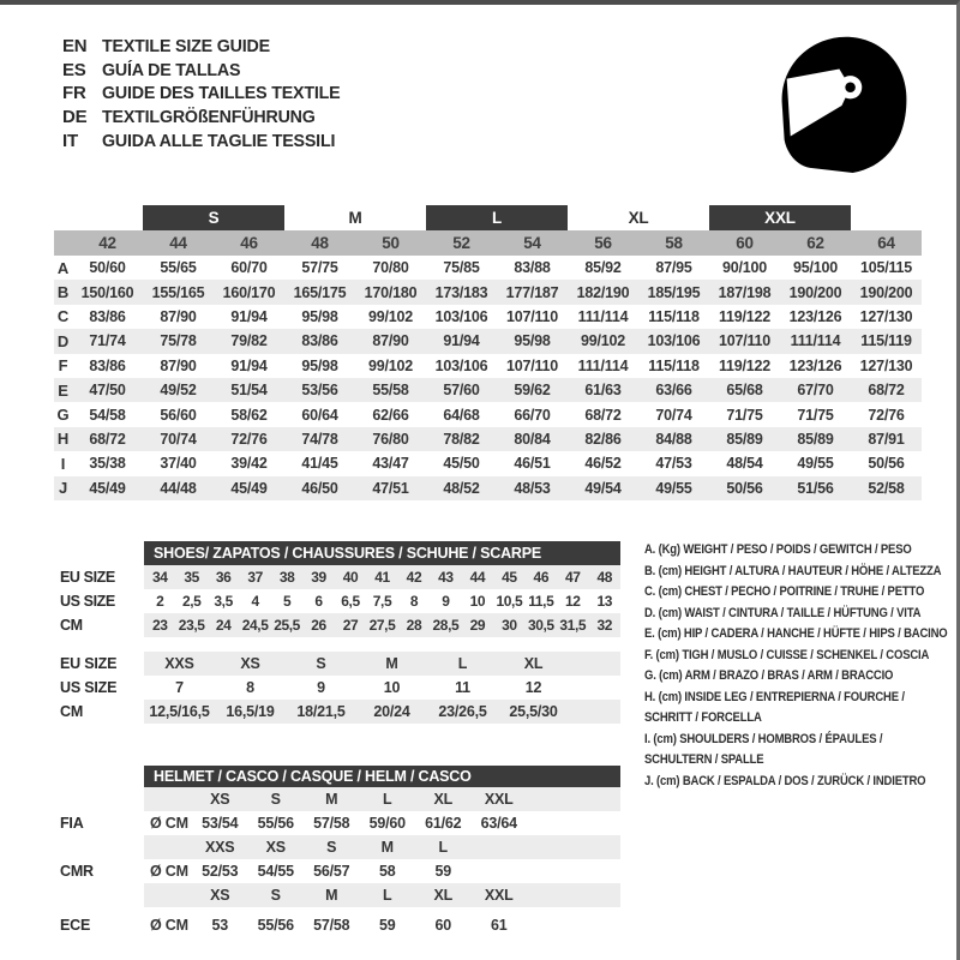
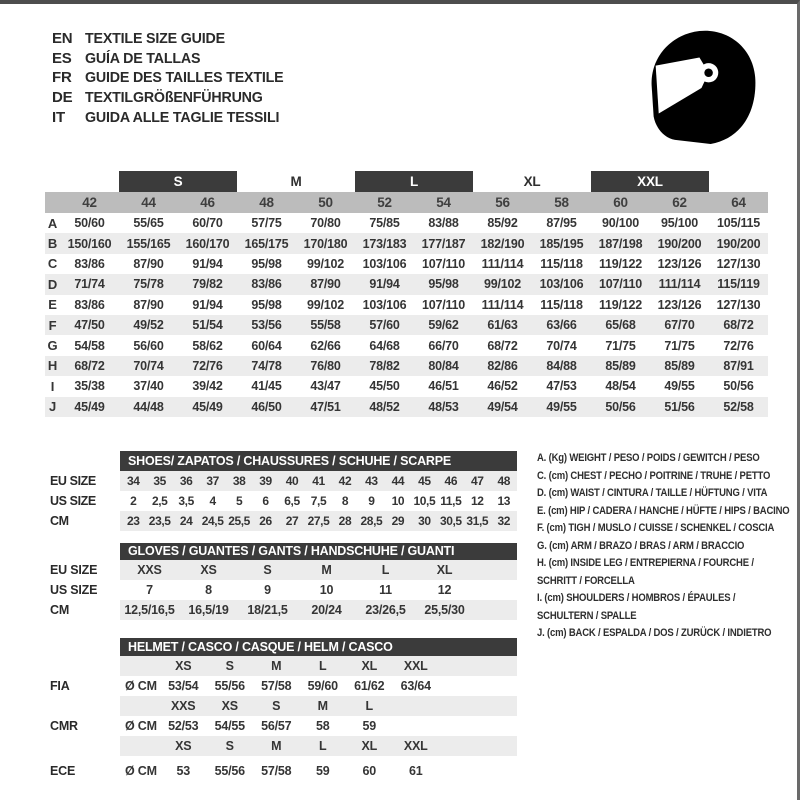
  EN
  TEXTILE SIZE GUIDE
  ES
  GUÍA DE TALLAS
  FR
  GUIDE DES TAILLES TEXTILE
  DE
  TEXTILGRÖßENFÜHRUNG
  IT
  GUIDA ALLE TAGLIE TESSILI
  S
  M
  L
  XL
  XXL
  42
  44
  46
  48
  50
  52
  54
  56
  58
  60
  62
  64
  A
  50/60
  55/65
  60/70
  57/75
  70/80
  75/85
  83/88
  85/92
  87/95
  90/100
  95/100
  105/115
  B
  150/160
  155/165
  160/170
  165/175
  170/180
  173/183
  177/187
  182/190
  185/195
  187/198
  190/200
  190/200
  C
  83/86
  87/90
  91/94
  95/98
  99/102
  103/106
  107/110
  111/114
  115/118
  119/122
  123/126
  127/130
  D
  71/74
  75/78
  79/82
  83/86
  87/90
  91/94
  95/98
  99/102
  103/106
  107/110
  111/114
  115/119
- F
+ E
  83/86
  87/90
  91/94
  95/98
  99/102
  103/106
  107/110
  111/114
  115/118
  119/122
  123/126
  127/130
- E
+ F
  47/50
  49/52
  51/54
  53/56
  55/58
  57/60
  59/62
  61/63
  63/66
  65/68
  67/70
  68/72
  G
  54/58
  56/60
  58/62
  60/64
  62/66
  64/68
  66/70
  68/72
  70/74
  71/75
  71/75
  72/76
  H
  68/72
  70/74
  72/76
  74/78
  76/80
  78/82
  80/84
  82/86
  84/88
  85/89
  85/89
  87/91
  I
  35/38
  37/40
  39/42
  41/45
  43/47
  45/50
  46/51
  46/52
  47/53
  48/54
  49/55
  50/56
  J
  45/49
  44/48
  45/49
  46/50
  47/51
  48/52
  48/53
  49/54
  49/55
  50/56
  51/56
  52/58
  SHOES/ ZAPATOS / CHAUSSURES / SCHUHE / SCARPE
  EU SIZE
  34
  35
  36
  37
  38
  39
  40
  41
  42
  43
  44
  45
  46
  47
  48
  US SIZE
  2
  2,5
  3,5
  4
  5
  6
  6,5
  7,5
  8
  9
  10
  10,5
  11,5
  12
  13
  CM
  23
  23,5
  24
  24,5
  25,5
  26
  27
  27,5
  28
  28,5
  29
  30
  30,5
  31,5
  32
+ GLOVES / GUANTES / GANTS / HANDSCHUHE / GUANTI
  EU SIZE
  XXS
  XS
  S
  M
  L
  XL
  US SIZE
  7
  8
  9
  10
  11
  12
  CM
  12,5/16,5
  16,5/19
  18/21,5
  20/24
  23/26,5
  25,5/30
  HELMET / CASCO / CASQUE / HELM / CASCO
  XS
  S
  M
  L
  XL
  XXL
  FIA
  Ø CM
  53/54
  55/56
  57/58
  59/60
  61/62
  63/64
  XXS
  XS
  S
  M
  L
  CMR
  Ø CM
  52/53
  54/55
  56/57
  58
  59
  XS
  S
  M
  L
  XL
  XXL
  ECE
  Ø CM
  53
  55/56
  57/58
  59
  60
  61
  A. (Kg) WEIGHT / PESO / POIDS / GEWITCH / PESO
- B. (cm) HEIGHT / ALTURA / HAUTEUR / HÖHE / ALTEZZA
  C. (cm) CHEST / PECHO / POITRINE / TRUHE / PETTO
  D. (cm) WAIST / CINTURA / TAILLE / HÜFTUNG / VITA
  E. (cm) HIP / CADERA / HANCHE / HÜFTE / HIPS / BACINO
  F. (cm) TIGH / MUSLO / CUISSE / SCHENKEL / COSCIA
  G. (cm) ARM / BRAZO / BRAS / ARM / BRACCIO
  H. (cm) INSIDE LEG / ENTREPIERNA / FOURCHE /
  SCHRITT / FORCELLA
  I. (cm) SHOULDERS / HOMBROS / ÉPAULES /
  SCHULTERN / SPALLE
  J. (cm) BACK / ESPALDA / DOS / ZURÜCK / INDIETRO
